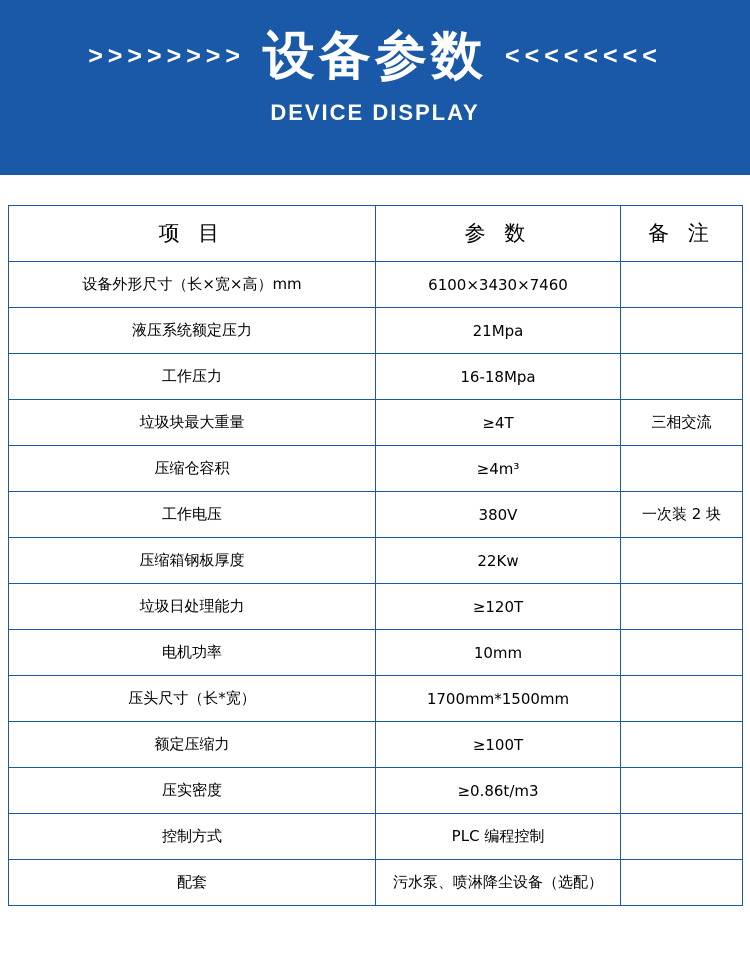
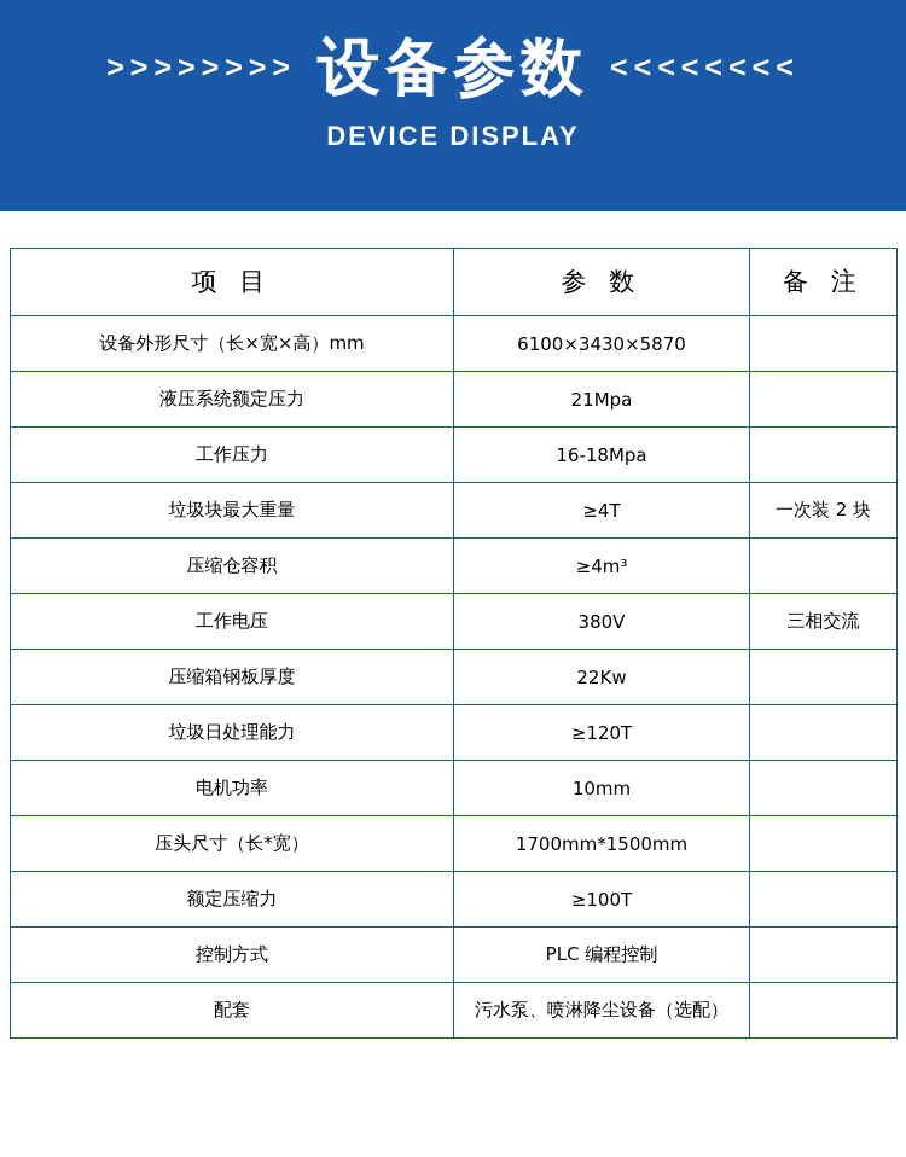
  >>>>>>>>
  设备参数
  <<<<<<<<
  DEVICE DISPLAY
  项 目	参 数	备 注
- 设备外形尺寸（长×宽×高）mm	6100×3430×7460
+ 设备外形尺寸（长×宽×高）mm	6100×3430×5870
  液压系统额定压力	21Mpa
  工作压力	16-18Mpa
- 垃圾块最大重量	≥4T	三相交流
+ 垃圾块最大重量	≥4T	一次装 2 块
  压缩仓容积	≥4m³
- 工作电压	380V	一次装 2 块
+ 工作电压	380V	三相交流
  压缩箱钢板厚度	22Kw
  垃圾日处理能力	≥120T
  电机功率	10mm
  压头尺寸（长*宽）	1700mm*1500mm
  额定压缩力	≥100T
- 压实密度	≥0.86t/m3
  控制方式	PLC 编程控制
  配套	污水泵、喷淋降尘设备（选配）
